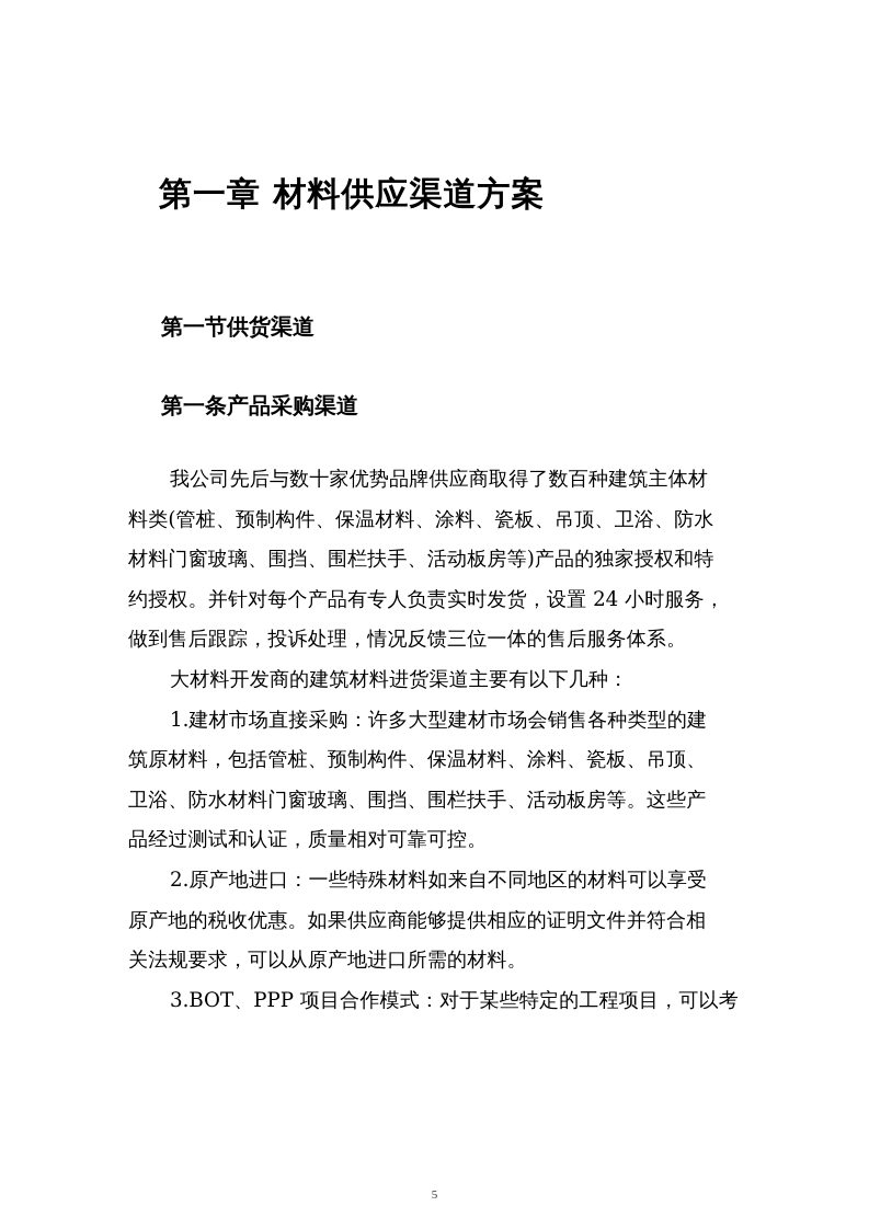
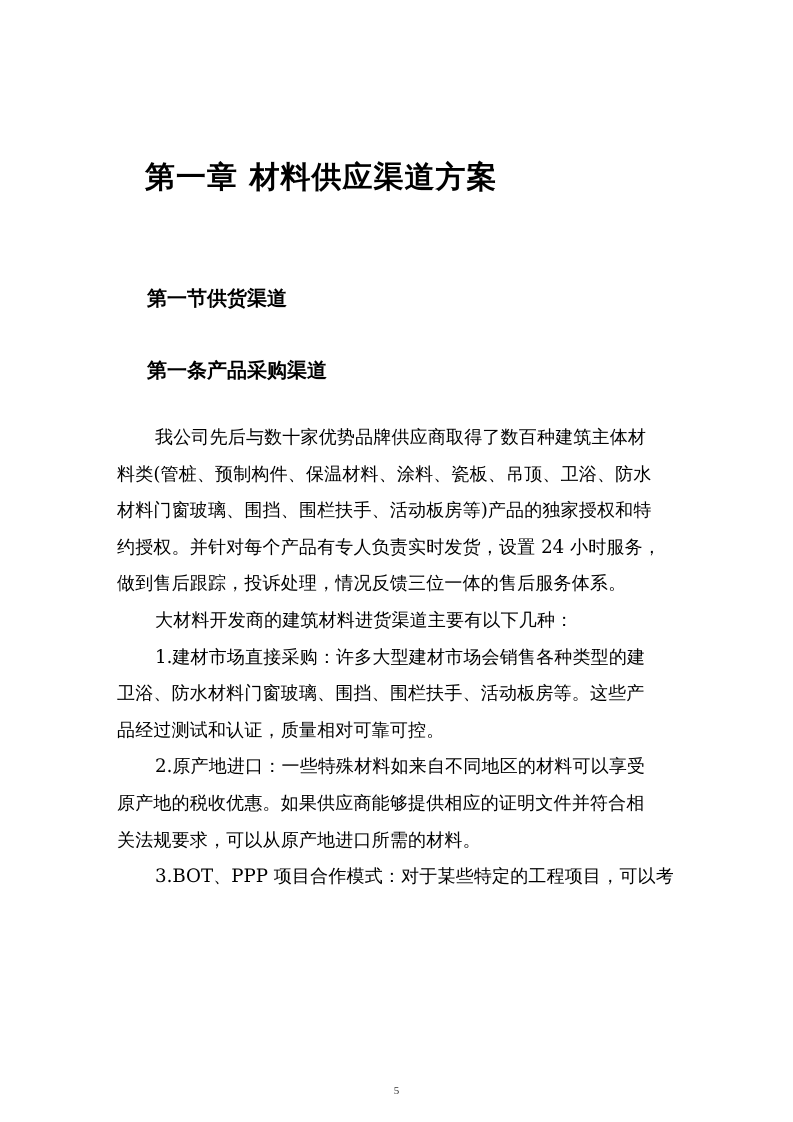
  第一章 材料供应渠道方案
  第一节供货渠道
  第一条产品采购渠道
  我公司先后与数十家优势品牌供应商取得了数百种建筑主体材
  料类(管桩、预制构件、保温材料、涂料、瓷板、吊顶、卫浴、防水
  材料门窗玻璃、围挡、围栏扶手、活动板房等)产品的独家授权和特
  约授权。并针对每个产品有专人负责实时发货，设置 24 小时服务，
  做到售后跟踪，投诉处理，情况反馈三位一体的售后服务体系。
  大材料开发商的建筑材料进货渠道主要有以下几种：
  1.建材市场直接采购：许多大型建材市场会销售各种类型的建
- 筑原材料，包括管桩、预制构件、保温材料、涂料、瓷板、吊顶、
  卫浴、防水材料门窗玻璃、围挡、围栏扶手、活动板房等。这些产
  品经过测试和认证，质量相对可靠可控。
  2.原产地进口：一些特殊材料如来自不同地区的材料可以享受
  原产地的税收优惠。如果供应商能够提供相应的证明文件并符合相
  关法规要求，可以从原产地进口所需的材料。
  3.BOT、PPP 项目合作模式：对于某些特定的工程项目，可以考
  5
